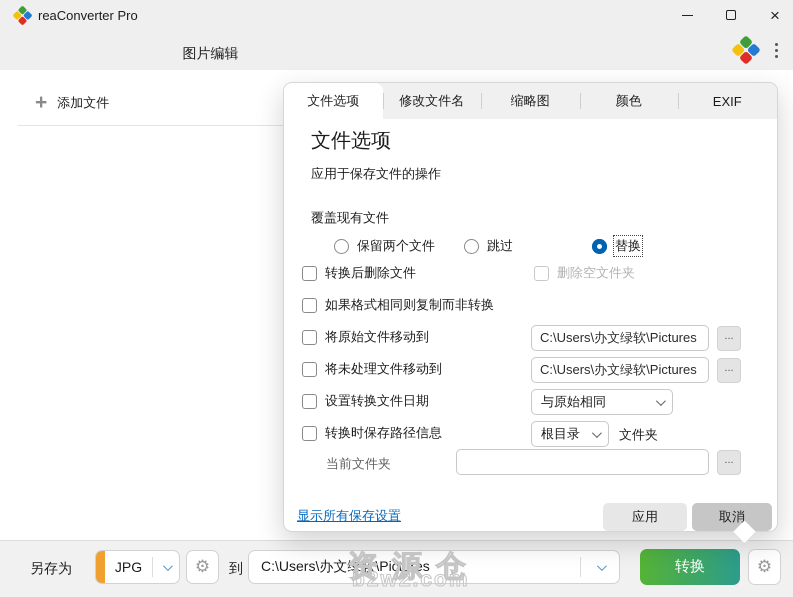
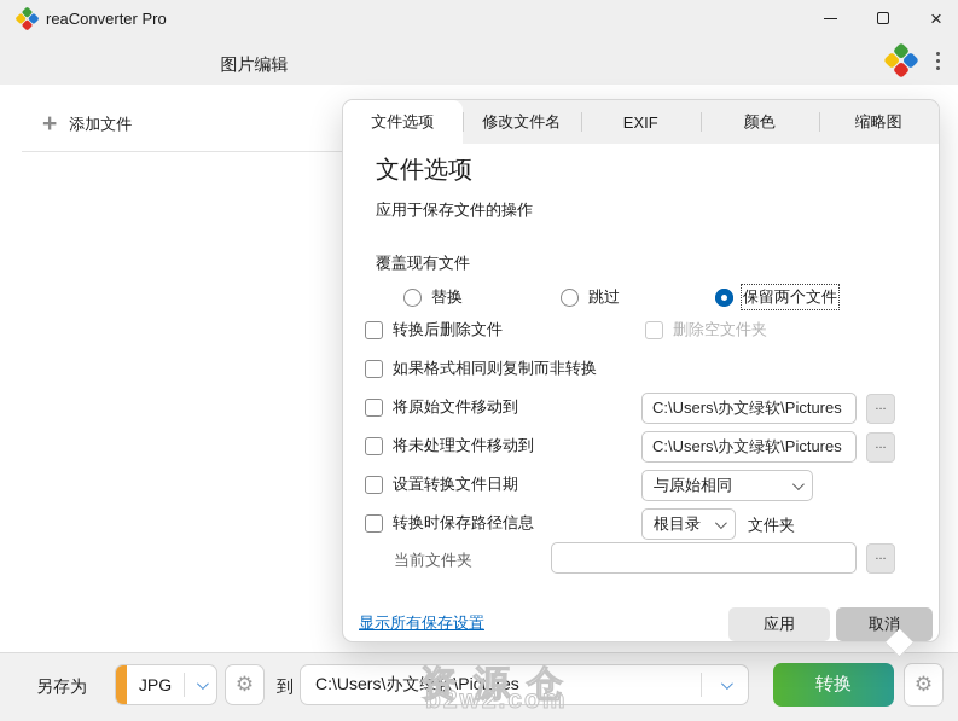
  reaConverter Pro
  ×
  图片编辑
  +
  添加文件
  文件选项
  修改文件名
- 缩略图
+ EXIF
  颜色
- EXIF
+ 缩略图
  文件选项
  应用于保存文件的操作
  覆盖现有文件
- 保留两个文件
+ 替换
  跳过
- 替换
+ 保留两个文件
  转换后删除文件
  删除空文件夹
  如果格式相同则复制而非转换
  将原始文件移动到
  C:\Users\办文绿软\Pictures
  ...
  将未处理文件移动到
  C:\Users\办文绿软\Pictures
  ...
  设置转换文件日期
  与原始相同
  转换时保存路径信息
  根目录
  文件夹
  当前文件夹
  ...
  显示所有保存设置
  应用
  取消
  另存为
  JPG
  ⚙
  到
  C:\Users\办文绿软\Pictures
  转换
  ⚙
  资源仓
  b2w2.com
